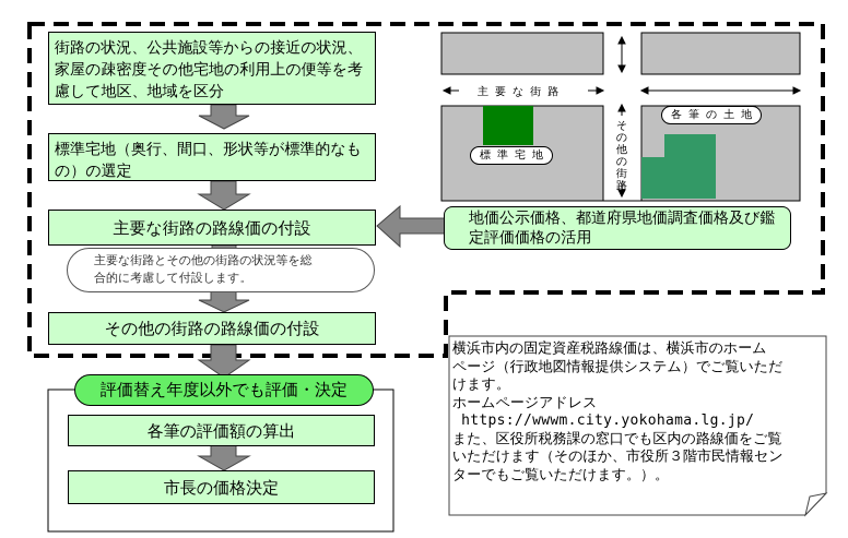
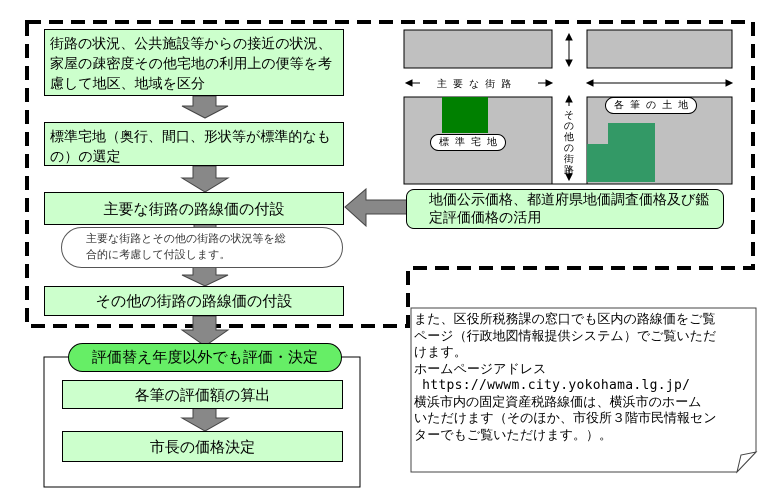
  街路の状況、公共施設等からの接近の状況、家屋の疎密度その他宅地の利用上の便等を考慮して地区、地域を区分
  標準宅地（奥行、間口、形状等が標準的なもの）の選定
  主要な街路の路線価の付設
  主要な街路とその他の街路の状況等を総合的に考慮して付設します。
  その他の街路の路線価の付設
  評価替え年度以外でも評価・決定
  各筆の評価額の算出
  市長の価格決定
  主要な街路
  その他の街路
  標準宅地
  各筆の土地
  地価公示価格、都道府県地価調査価格及び鑑定評価価格の活用
- 横浜市内の固定資産税路線価は、横浜市のホーム
+ また、区役所税務課の窓口でも区内の路線価をご覧
  ページ（行政地図情報提供システム）でご覧いただ
  けます。
  ホームページアドレス
  https://wwwm.city.yokohama.lg.jp/
- また、区役所税務課の窓口でも区内の路線価をご覧
+ 横浜市内の固定資産税路線価は、横浜市のホーム
  いただけます（そのほか、市役所３階市民情報セン
  ターでもご覧いただけます。）。
